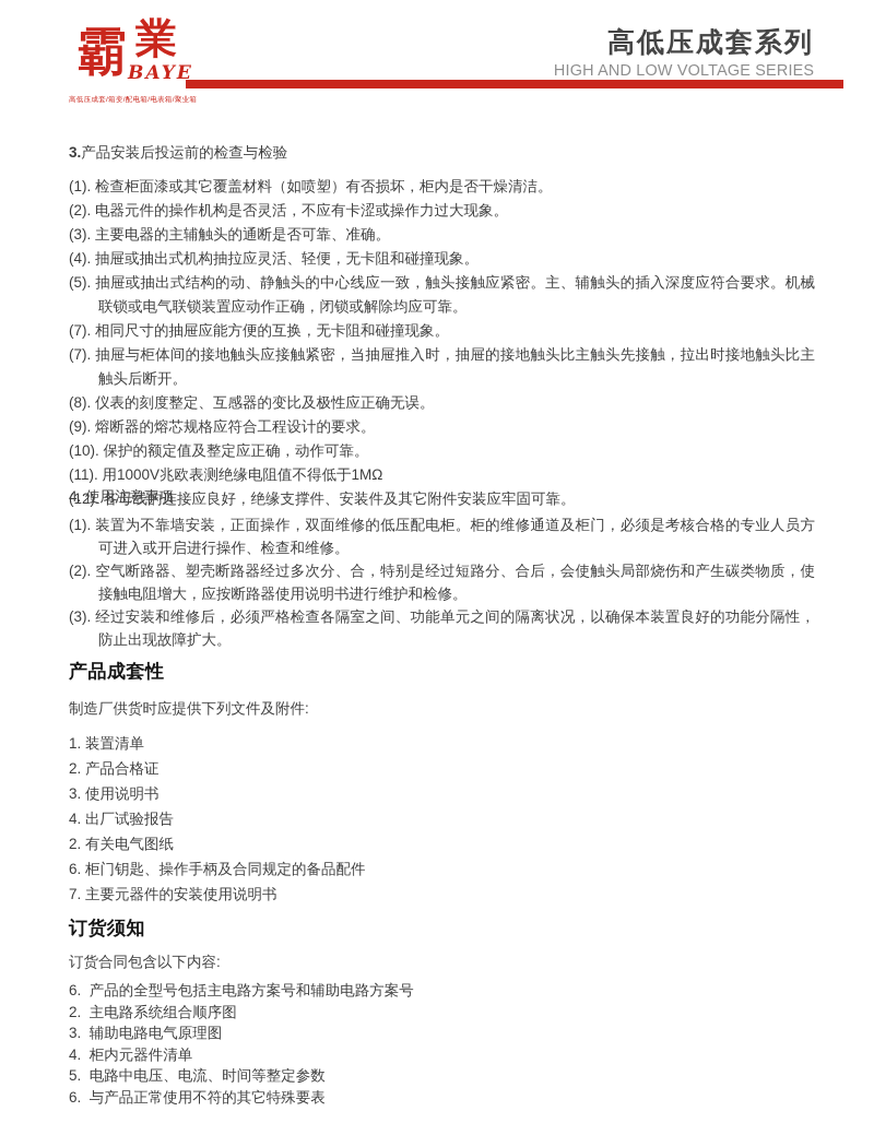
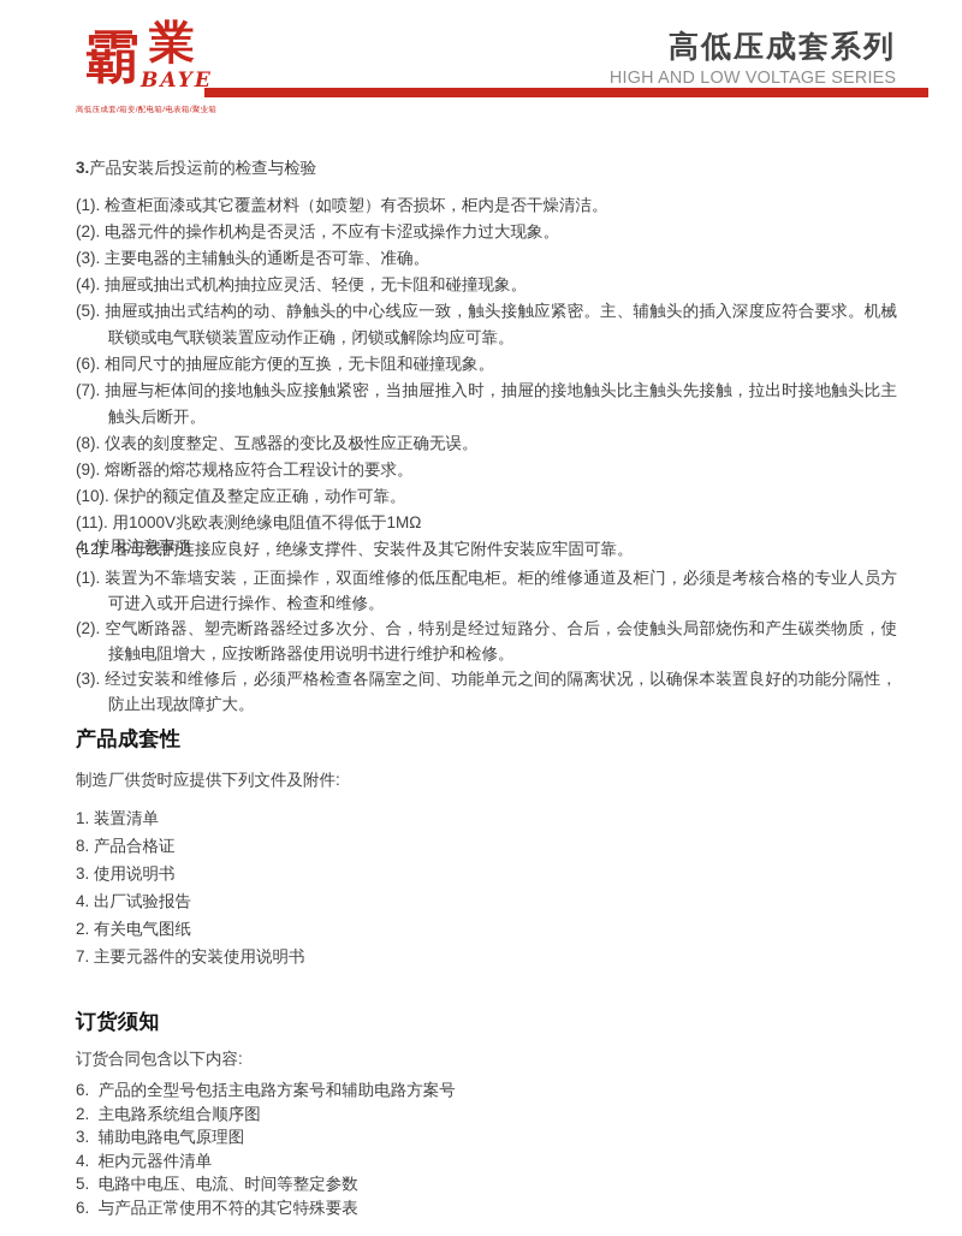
  霸
  業
  BAYE
  高低压成套系列
  HIGH AND LOW VOLTAGE SERIES
  3.产品安装后投运前的检查与检验
  (1). 检查柜面漆或其它覆盖材料（如喷塑）有否损坏，柜内是否干燥清洁。
  (2). 电器元件的操作机构是否灵活，不应有卡涩或操作力过大现象。
  (3). 主要电器的主辅触头的通断是否可靠、准确。
  (4). 抽屉或抽出式机构抽拉应灵活、轻便，无卡阻和碰撞现象。
  (5). 抽屉或抽出式结构的动、静触头的中心线应一致，触头接触应紧密。主、辅触头的插入深度应符合要求。机械联锁或电气联锁装置应动作正确，闭锁或解除均应可靠。
- (7). 相同尺寸的抽屉应能方便的互换，无卡阻和碰撞现象。
+ (6). 相同尺寸的抽屉应能方便的互换，无卡阻和碰撞现象。
  (7). 抽屉与柜体间的接地触头应接触紧密，当抽屉推入时，抽屉的接地触头比主触头先接触，拉出时接地触头比主触头后断开。
  (8). 仪表的刻度整定、互感器的变比及极性应正确无误。
  (9). 熔断器的熔芯规格应符合工程设计的要求。
  (10). 保护的额定值及整定应正确，动作可靠。
  (11). 用1000V兆欧表测绝缘电阻值不得低于1MΩ
  (12). 各母线的连接应良好，绝缘支撑件、安装件及其它附件安装应牢固可靠。
  4. 使用注意事项
  (1). 装置为不靠墙安装，正面操作，双面维修的低压配电柜。柜的维修通道及柜门，必须是考核合格的专业人员方可进入或开启进行操作、检查和维修。
  (2). 空气断路器、塑壳断路器经过多次分、合，特别是经过短路分、合后，会使触头局部烧伤和产生碳类物质，使接触电阻增大，应按断路器使用说明书进行维护和检修。
  (3). 经过安装和维修后，必须严格检查各隔室之间、功能单元之间的隔离状况，以确保本装置良好的功能分隔性，防止出现故障扩大。
  产品成套性
  制造厂供货时应提供下列文件及附件:
  1. 装置清单
- 2. 产品合格证
+ 8. 产品合格证
  3. 使用说明书
  4. 出厂试验报告
  2. 有关电气图纸
- 6. 柜门钥匙、操作手柄及合同规定的备品配件
  7. 主要元器件的安装使用说明书
  订货须知
  订货合同包含以下内容:
  6. 产品的全型号包括主电路方案号和辅助电路方案号
  2. 主电路系统组合顺序图
  3. 辅助电路电气原理图
  4. 柜内元器件清单
  5. 电路中电压、电流、时间等整定参数
  6. 与产品正常使用不符的其它特殊要表
